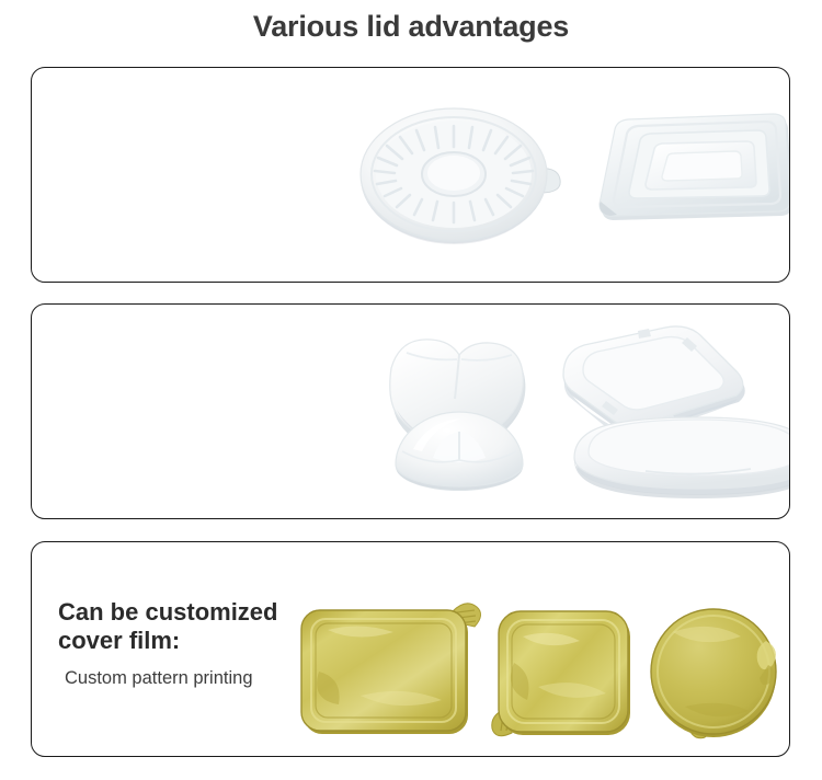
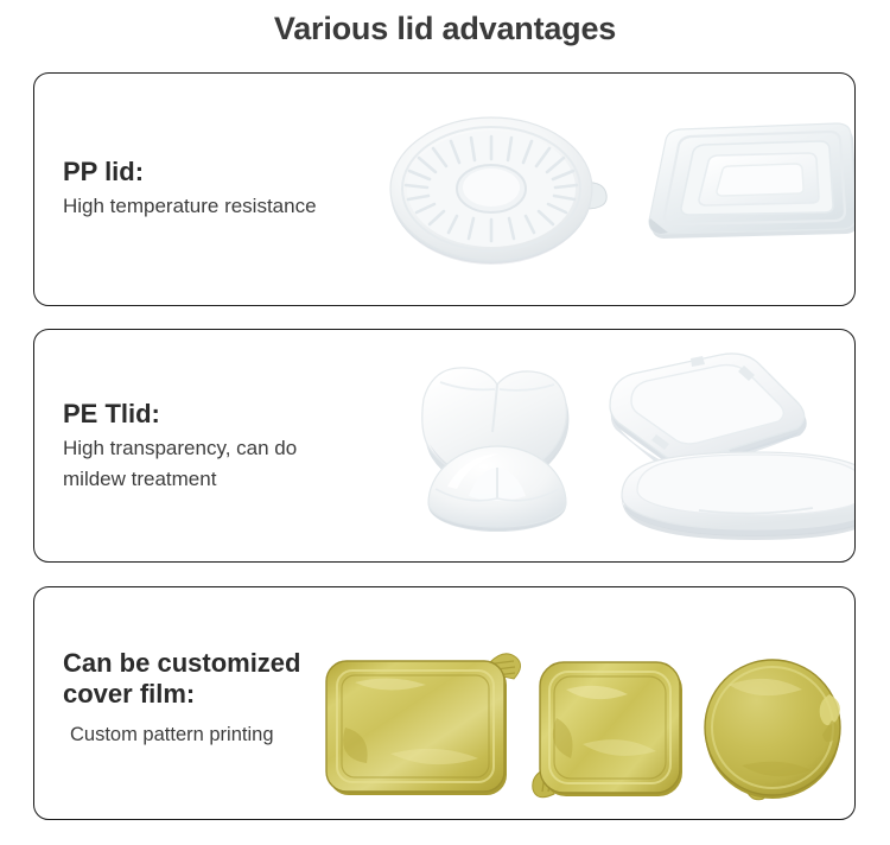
  Various lid advantages
+ PP lid:
+ High temperature resistance
+ PE Tlid:
+ High transparency, can do
+ mildew treatment
  Can be customized
  cover film:
  Custom pattern printing
